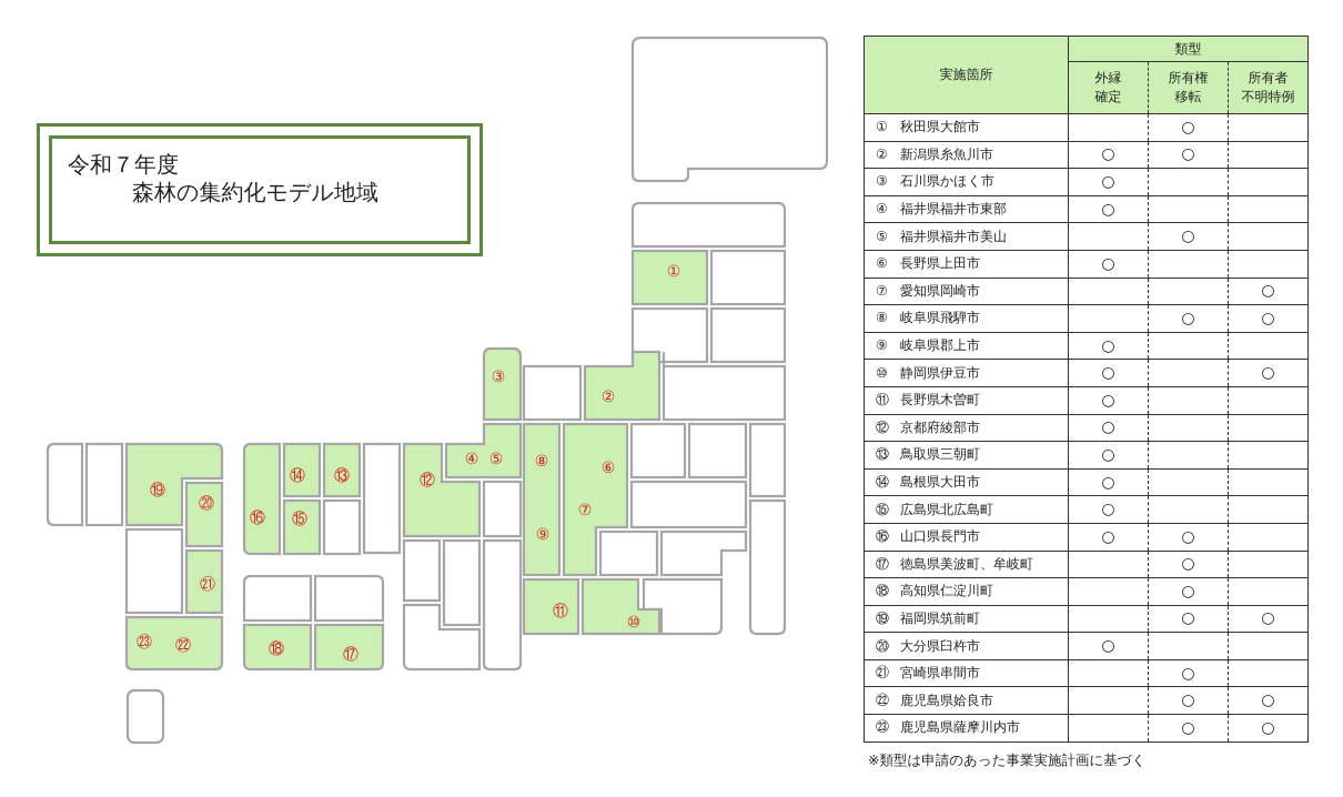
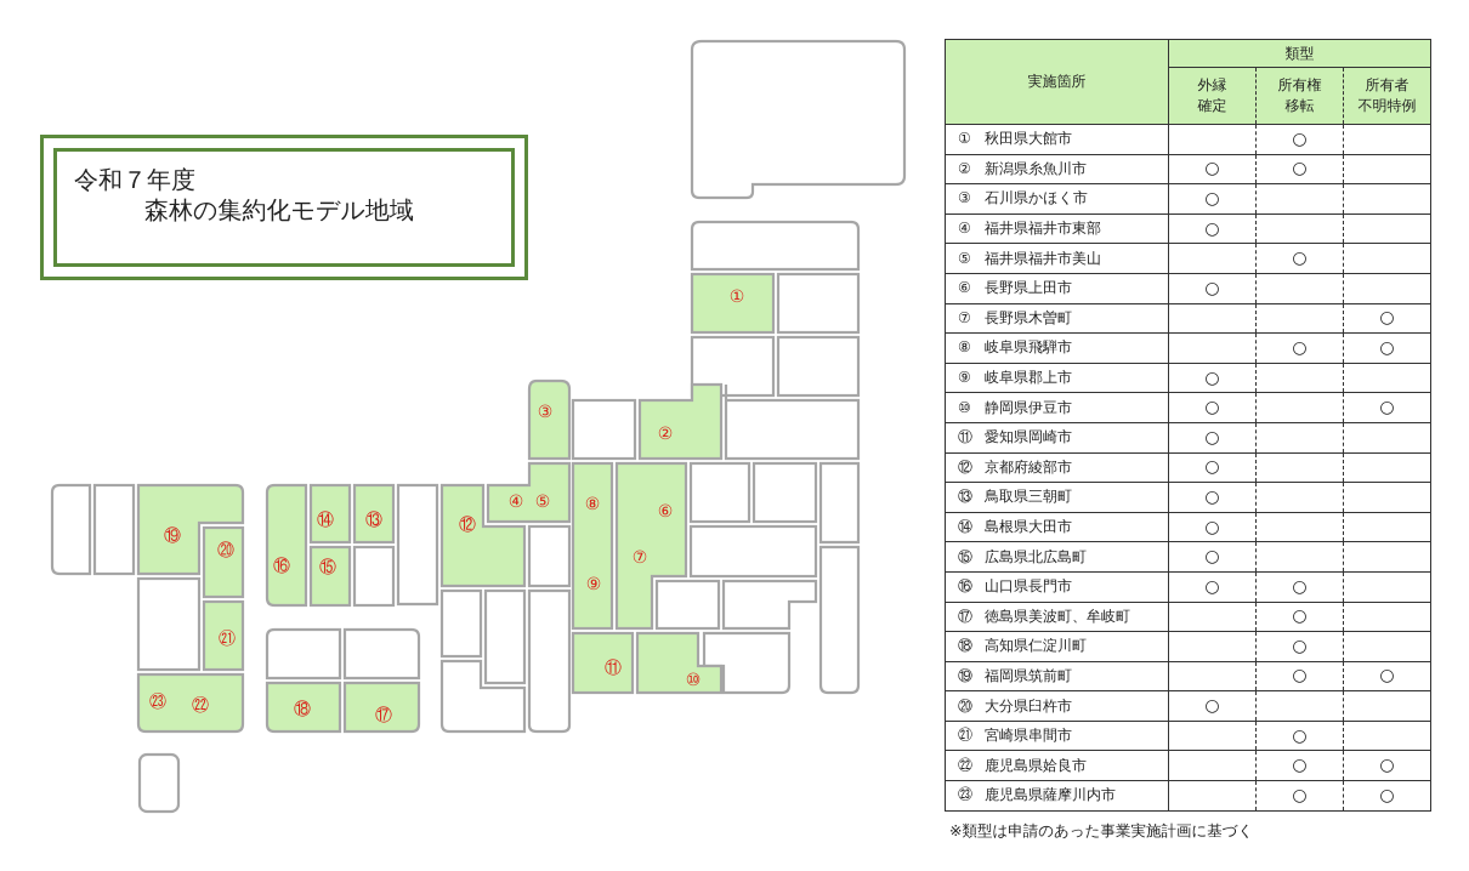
  令和７年度
  森林の集約化モデル地域
  ①
  ②
  ③
  ④
  ⑤
  ⑥
  ⑦
  ⑧
  ⑨
  ⑩
  ⑪
  ⑫
  ⑬
  ⑭
  ⑮
  ⑯
  ⑰
  ⑱
  ⑲
  ⑳
  ㉑
  ㉒
  ㉓
  実施箇所	類型
  外縁確定	所有権移転	所有者不明特例
  ① 秋田県大館市		○
  ② 新潟県糸魚川市	○	○
  ③ 石川県かほく市	○
  ④ 福井県福井市東部	○
  ⑤ 福井県福井市美山		○
  ⑥ 長野県上田市	○
- ⑦ 愛知県岡崎市			○
+ ⑦ 長野県木曽町			○
  ⑧ 岐阜県飛騨市		○	○
  ⑨ 岐阜県郡上市	○
  ⑩ 静岡県伊豆市	○		○
- ⑪ 長野県木曽町	○
+ ⑪ 愛知県岡崎市	○
  ⑫ 京都府綾部市	○
  ⑬ 鳥取県三朝町	○
  ⑭ 島根県大田市	○
  ⑮ 広島県北広島町	○
  ⑯ 山口県長門市	○	○
  ⑰ 徳島県美波町、牟岐町		○
  ⑱ 高知県仁淀川町		○
  ⑲ 福岡県筑前町		○	○
  ⑳ 大分県臼杵市	○
  ㉑ 宮崎県串間市		○
  ㉒ 鹿児島県姶良市		○	○
  ㉓ 鹿児島県薩摩川内市		○	○
  ※類型は申請のあった事業実施計画に基づく
